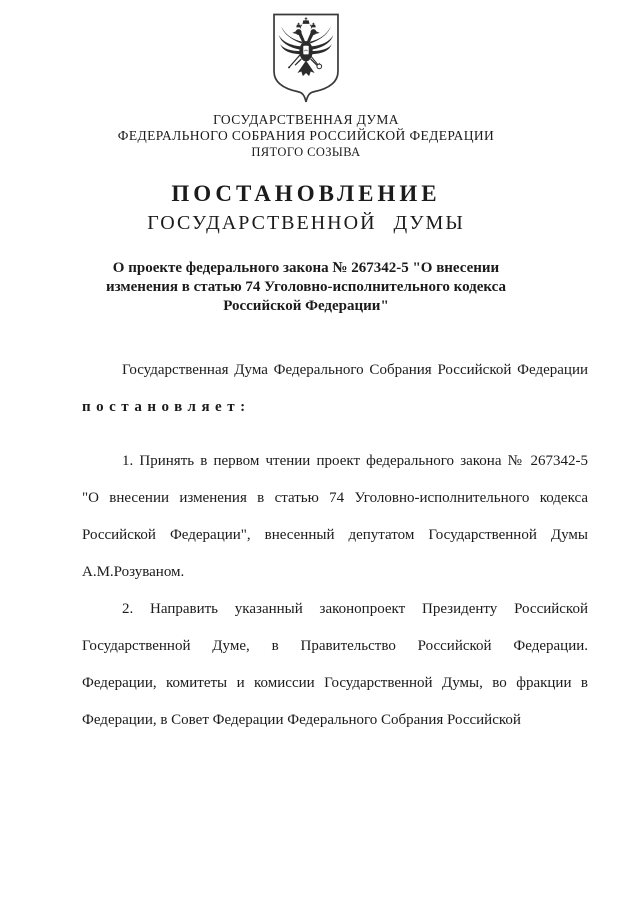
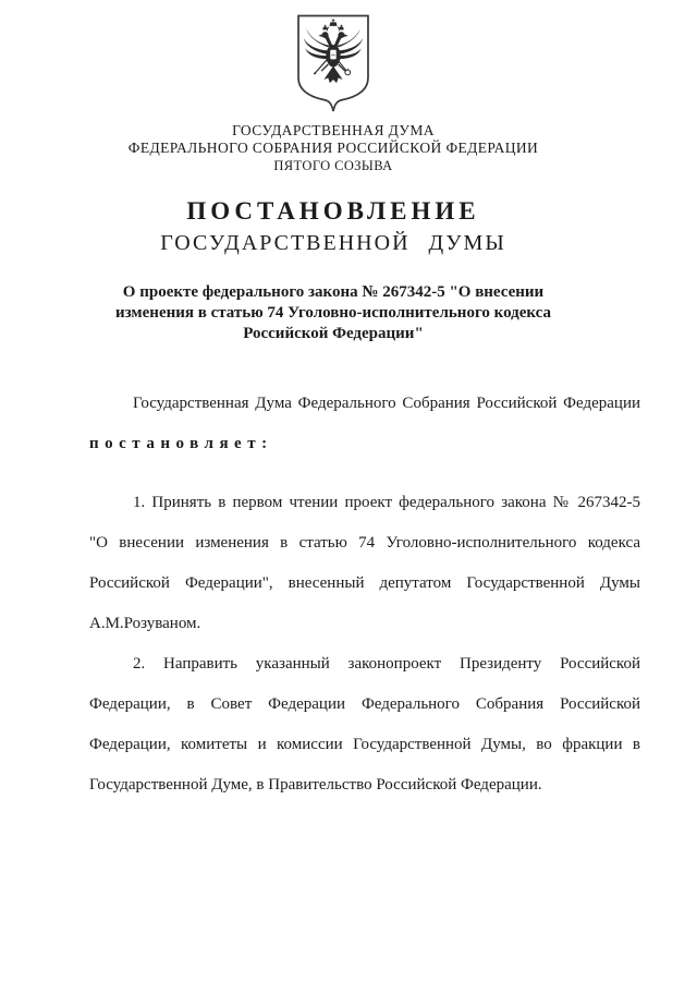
  ГОСУДАРСТВЕННАЯ ДУМА
  ФЕДЕРАЛЬНОГО СОБРАНИЯ РОССИЙСКОЙ ФЕДЕРАЦИИ
  ПЯТОГО СОЗЫВА
  ПОСТАНОВЛЕНИЕ
  ГОСУДАРСТВЕННОЙ ДУМЫ
  О проекте федерального закона № 267342-5 "О внесении
  изменения в статью 74 Уголовно-исполнительного кодекса
  Российской Федерации"
  Государственная Дума Федерального Собрания Российской Федерации
  постановляет:
  1. Принять в первом чтении проект федерального закона № 267342-5
  "О внесении изменения в статью 74 Уголовно-исполнительного кодекса
  Российской Федерации", внесенный депутатом Государственной Думы
  А.М.Розуваном.
  2. Направить указанный законопроект Президенту Российской
- Государственной Думе, в Правительство Российской Федерации.
+ Федерации, в Совет Федерации Федерального Собрания Российской
  Федерации, комитеты и комиссии Государственной Думы, во фракции в
- Федерации, в Совет Федерации Федерального Собрания Российской
+ Государственной Думе, в Правительство Российской Федерации.
